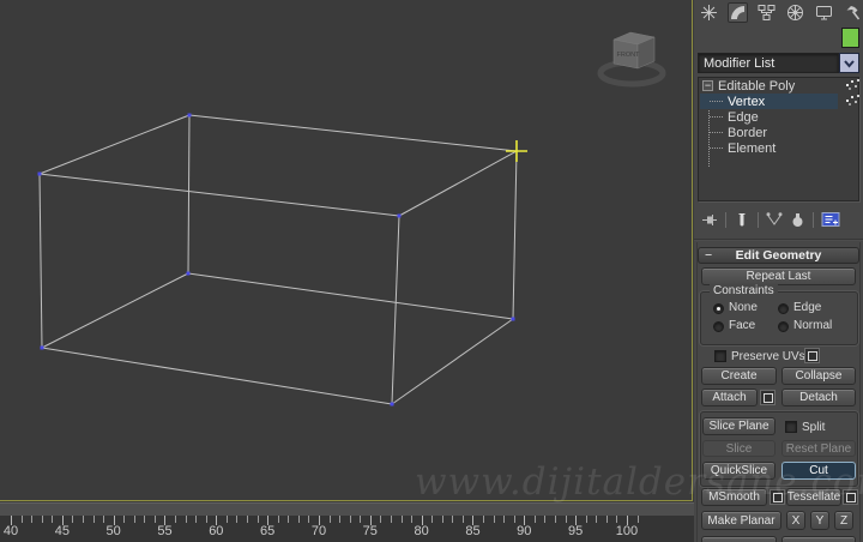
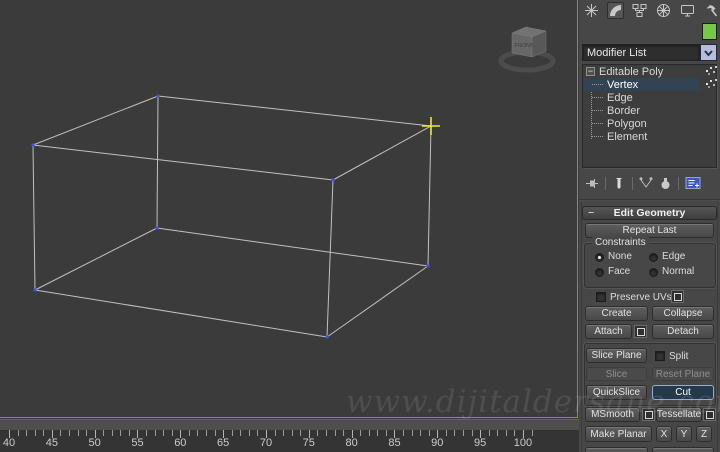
  www.dijitaldersane.co
  40
  45
  50
  55
  60
  65
  70
  75
  80
  85
  90
  95
  100
  Modifier List
  −
  Editable Poly
  Vertex
  Edge
  Border
+ Polygon
  Element
  −
  Edit Geometry
  Repeat Last
  Constraints
  None
  Edge
  Face
  Normal
  Preserve UVs
  Create
  Collapse
  Attach
  Detach
  Slice Plane
  Split
  Slice
  Reset Plane
  QuickSlice
  Cut
  MSmooth
  Tessellate
  Make Planar
  X
  Y
  Z
